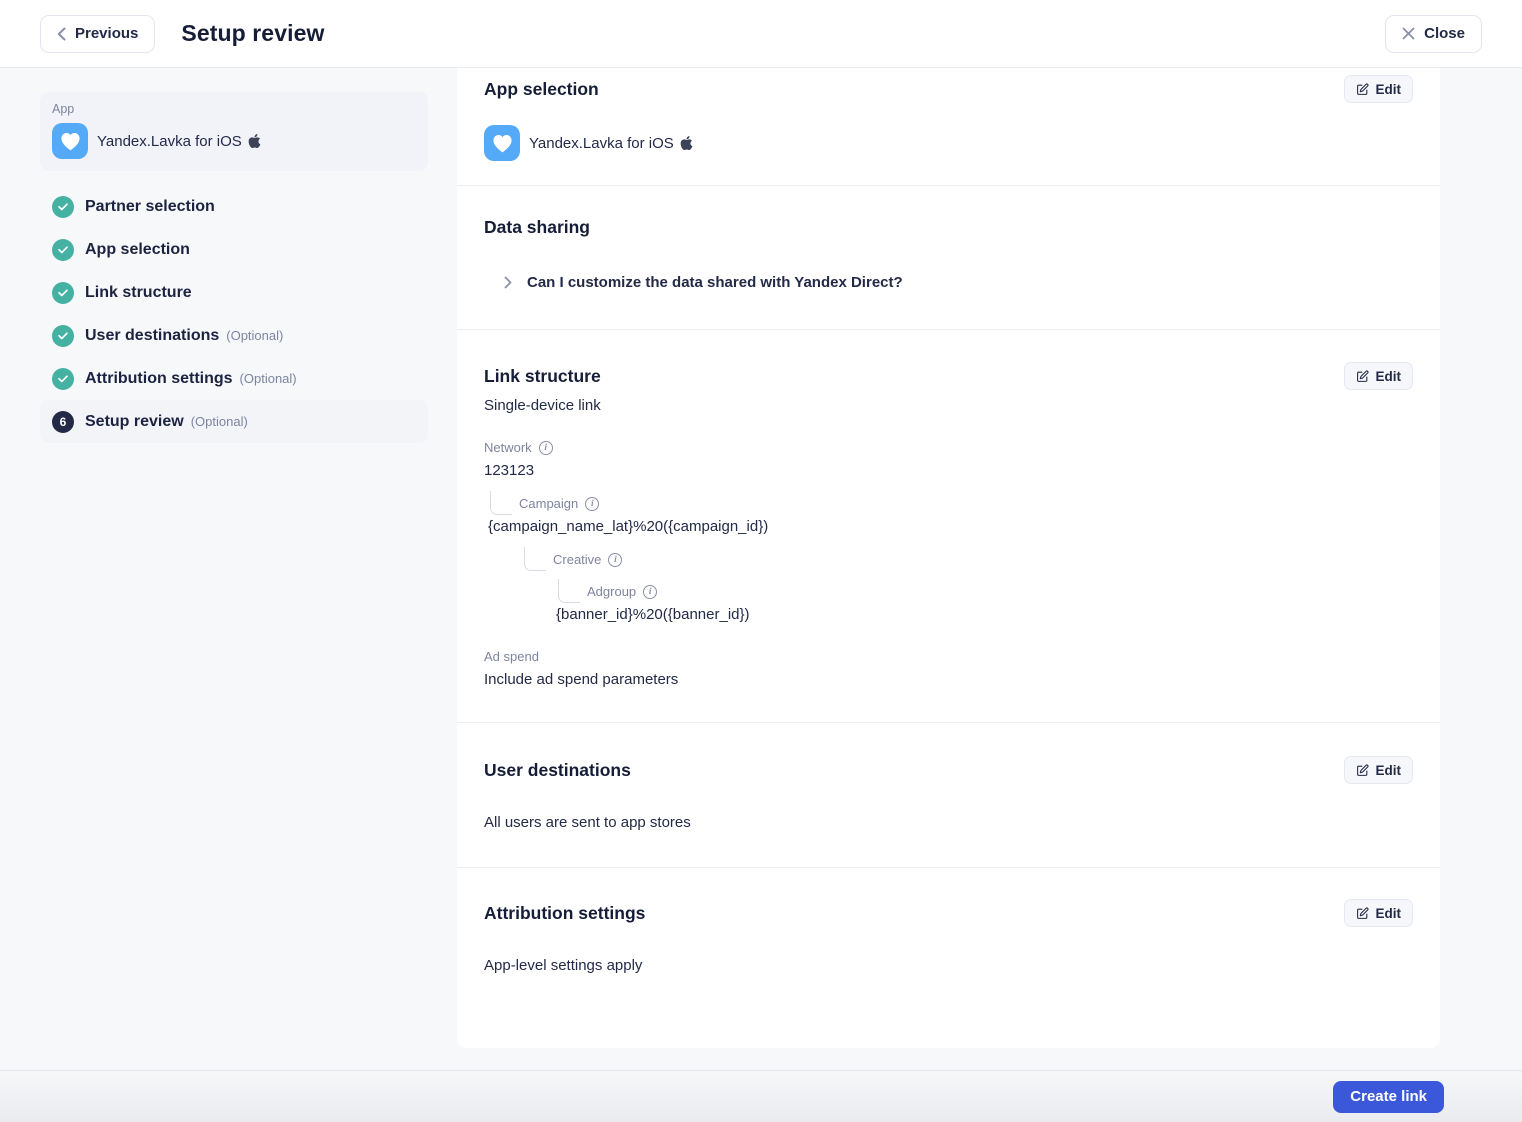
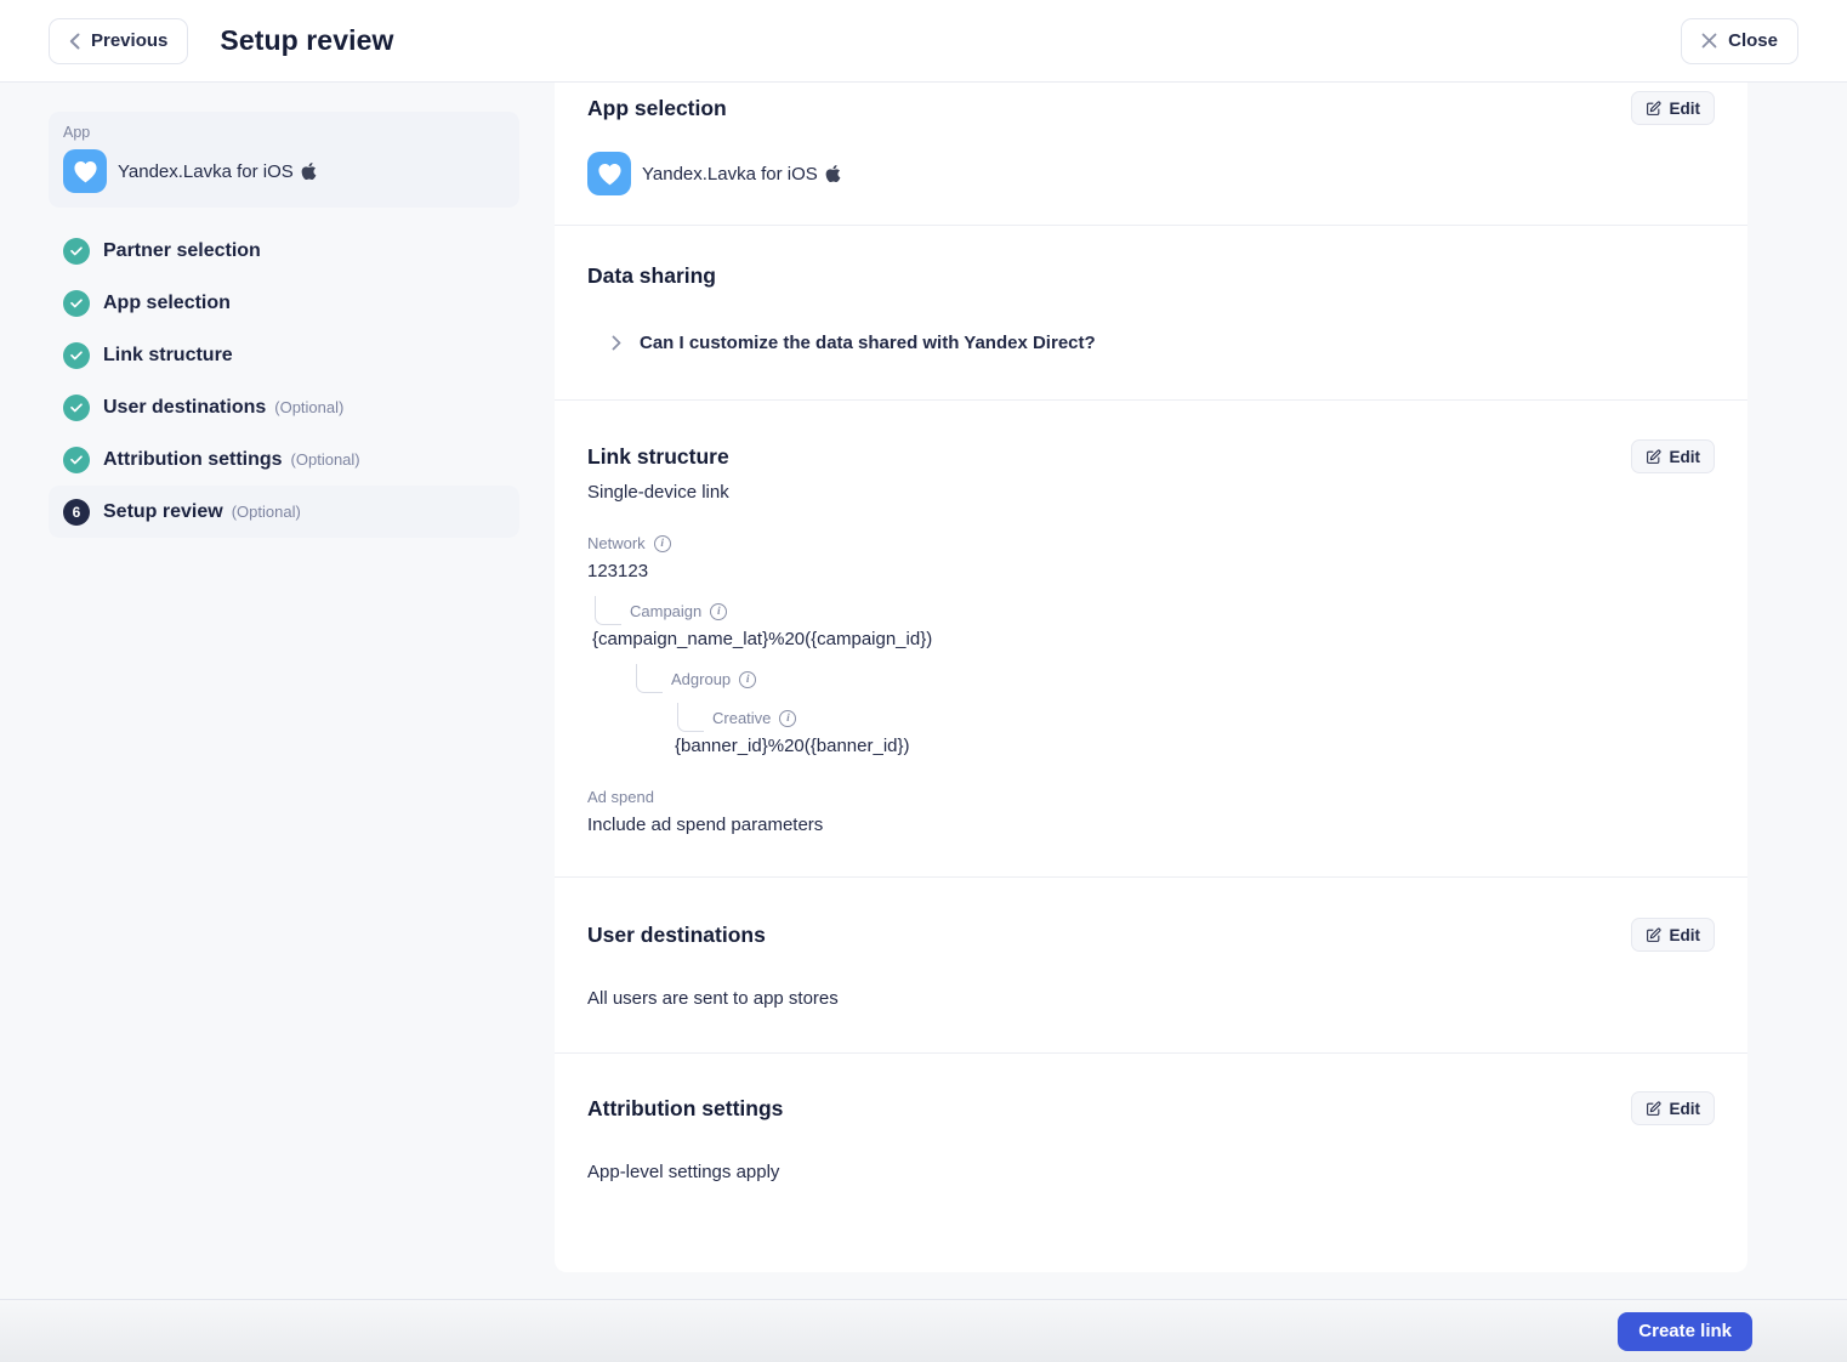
  Previous
  Setup review
  Close
  App
  Yandex.Lavka for iOS
  Partner selection
  App selection
  Link structure
  User destinations
  (Optional)
  Attribution settings
  (Optional)
  6
  Setup review
  (Optional)
  App selection
  Edit
  Yandex.Lavka for iOS
  Data sharing
  Can I customize the data shared with Yandex Direct?
  Link structure
  Edit
  Single-device link
  Network
  i
  123123
  Campaign
  i
  {campaign_name_lat}%20({campaign_id})
- Creative
+ Adgroup
  i
- Adgroup
+ Creative
  i
  {banner_id}%20({banner_id})
  Ad spend
  Include ad spend parameters
  User destinations
  Edit
  All users are sent to app stores
  Attribution settings
  Edit
  App-level settings apply
  Create link
